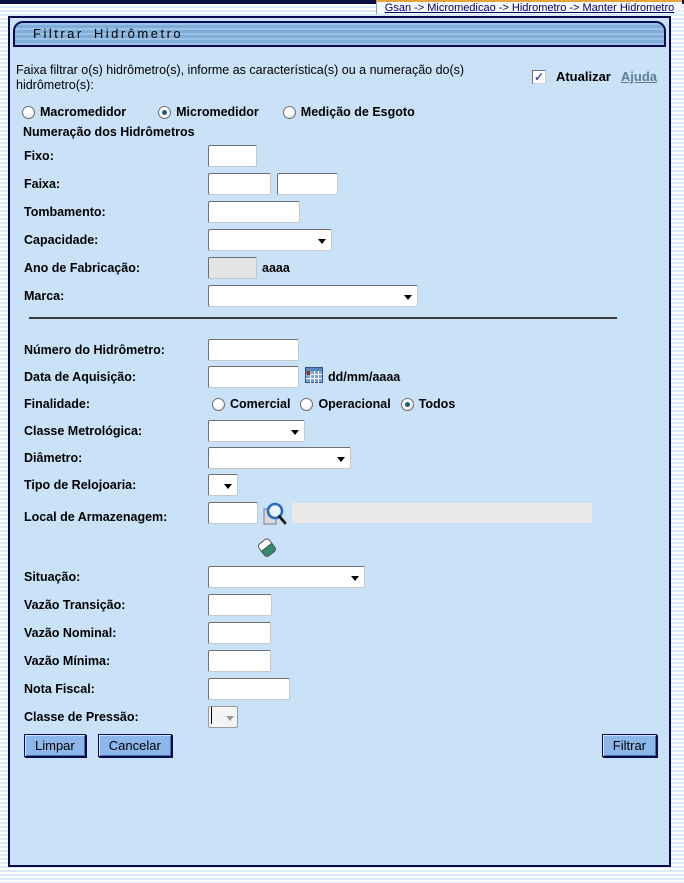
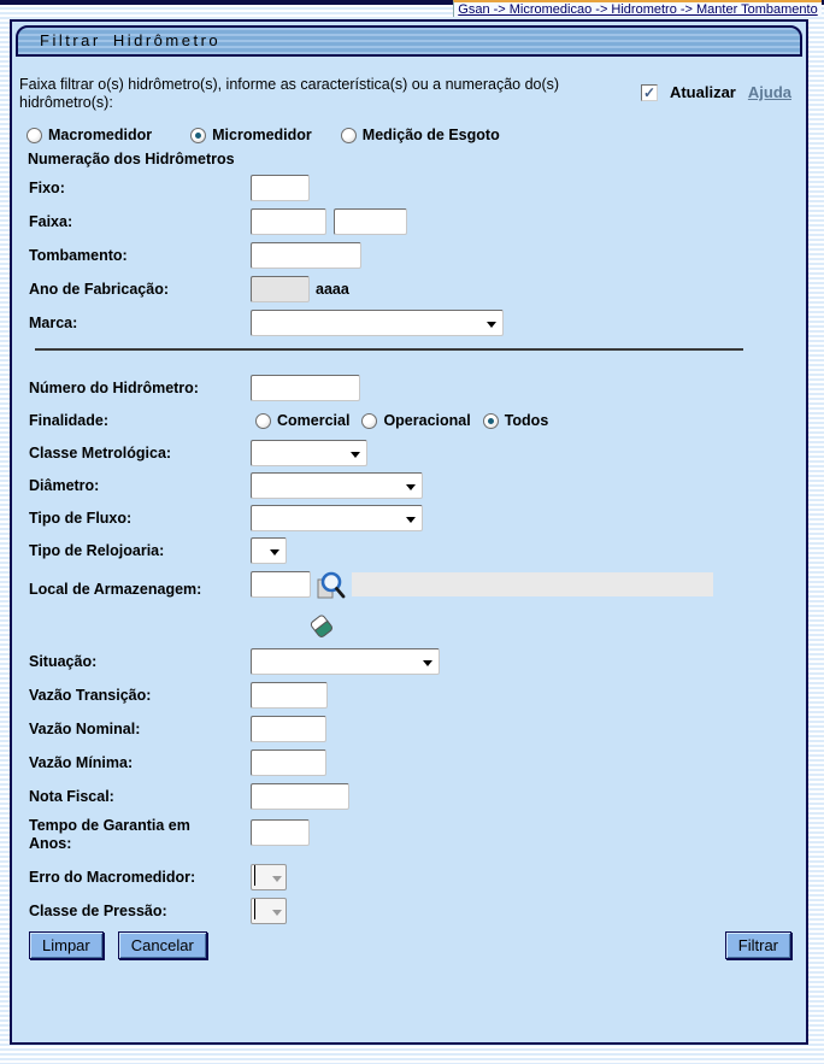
- Gsan -> Micromedicao -> Hidrometro -> Manter Hidrometro
+ Gsan -> Micromedicao -> Hidrometro -> Manter Tombamento
  Filtrar Hidrômetro
  Faixa filtrar o(s) hidrômetro(s), informe as característica(s) ou a numeração do(s) hidrômetro(s):
  ✓
  Atualizar
  Ajuda
  Macromedidor
  Micromedidor
  Medição de Esgoto
  Numeração dos Hidrômetros
  Fixo:
  Faixa:
  Tombamento:
- Capacidade:
  Ano de Fabricação:
  aaaa
  Marca:
  Número do Hidrômetro:
- Data de Aquisição:
- dd/mm/aaaa
  Finalidade:
  Comercial
  Operacional
  Todos
  Classe Metrológica:
  Diâmetro:
+ Tipo de Fluxo:
  Tipo de Relojoaria:
  Local de Armazenagem:
  Situação:
  Vazão Transição:
  Vazão Nominal:
  Vazão Mínima:
  Nota Fiscal:
+ Tempo de Garantia em Anos:
+ Erro do Macromedidor:
  Classe de Pressão:
  Limpar
  Cancelar
  Filtrar
